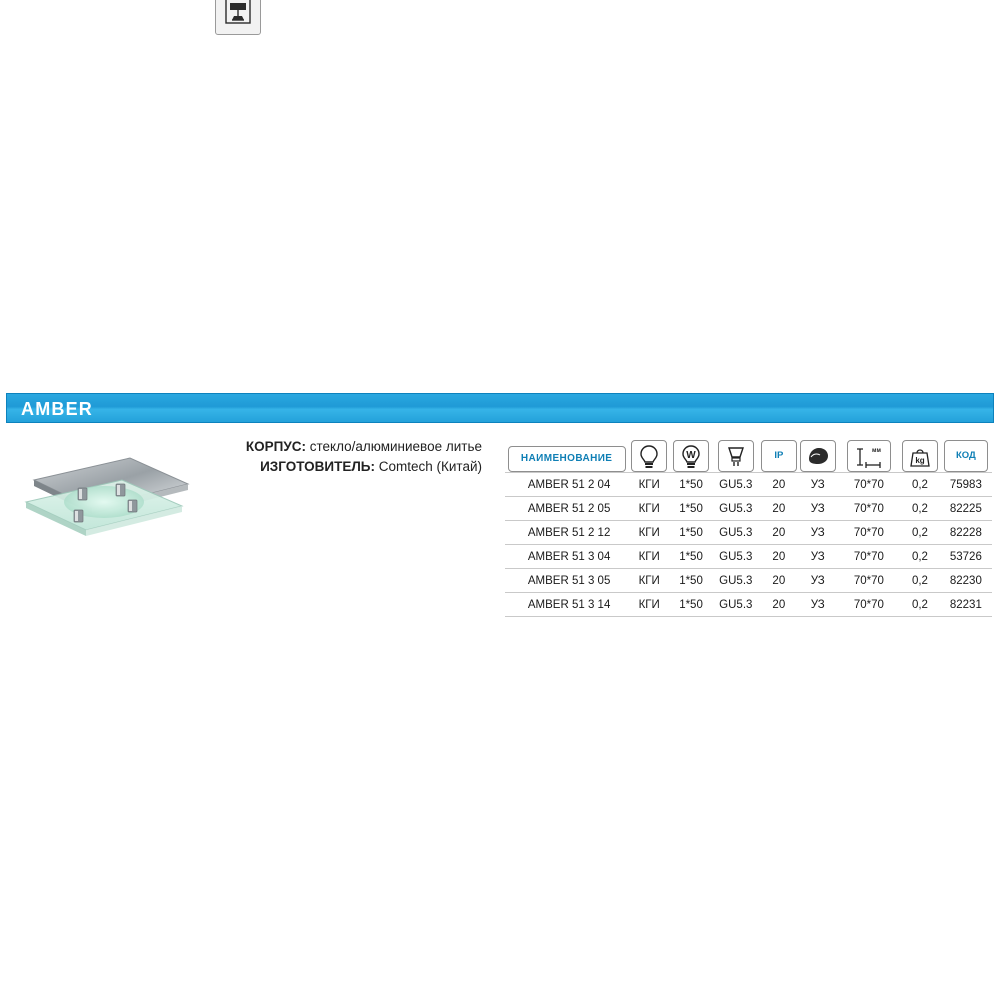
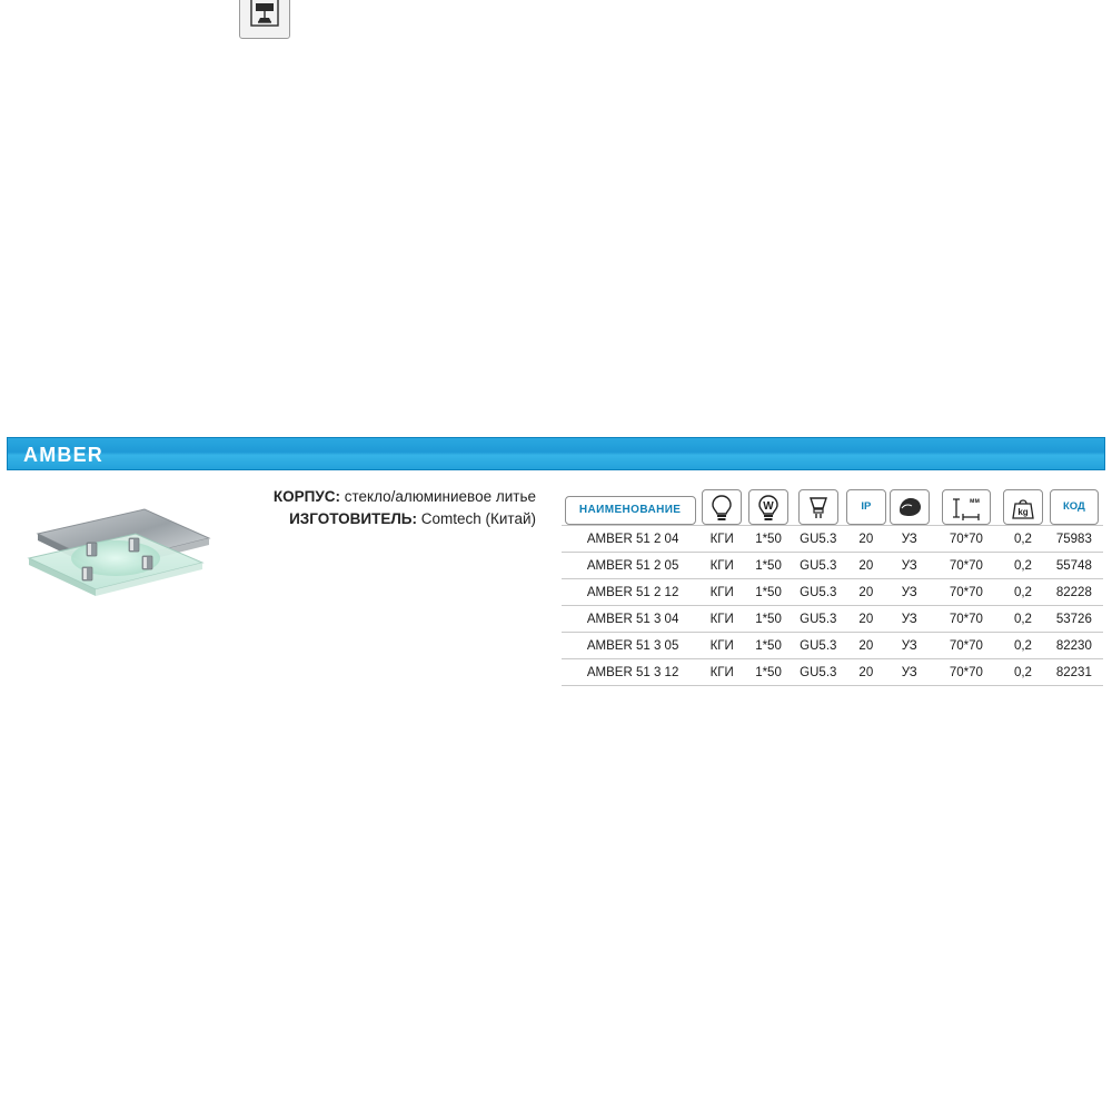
  AMBER
  КОРПУС: стекло/алюминиевое литье
  ИЗГОТОВИТЕЛЬ: Comtech (Китай)
  НАИМЕНОВАНИЕ		W		IP			kg	КОД
  AMBER 51 2 04	КГИ	1*50	GU5.3	20	УЗ	70*70	0,2	75983
- AMBER 51 2 05	КГИ	1*50	GU5.3	20	УЗ	70*70	0,2	82225
+ AMBER 51 2 05	КГИ	1*50	GU5.3	20	УЗ	70*70	0,2	55748
  AMBER 51 2 12	КГИ	1*50	GU5.3	20	УЗ	70*70	0,2	82228
  AMBER 51 3 04	КГИ	1*50	GU5.3	20	УЗ	70*70	0,2	53726
  AMBER 51 3 05	КГИ	1*50	GU5.3	20	УЗ	70*70	0,2	82230
- AMBER 51 3 14	КГИ	1*50	GU5.3	20	УЗ	70*70	0,2	82231
+ AMBER 51 3 12	КГИ	1*50	GU5.3	20	УЗ	70*70	0,2	82231
